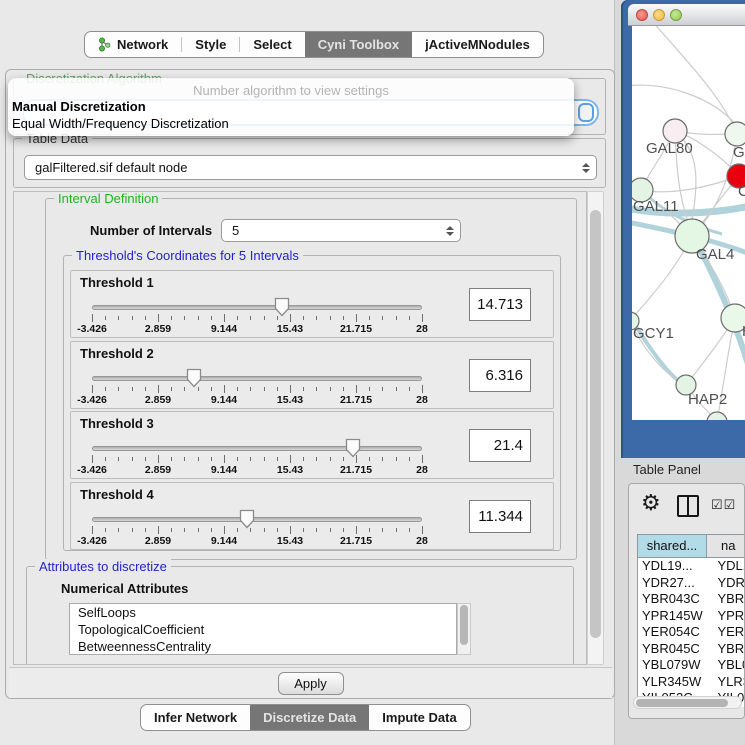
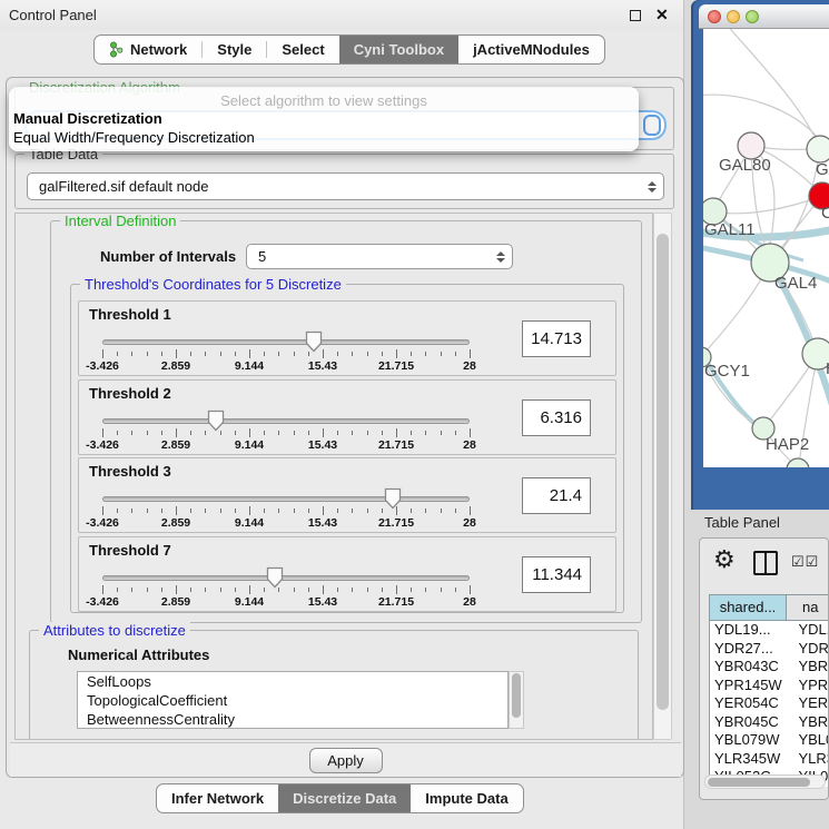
+ Control Panel
+ ✕
  Network
  Style
  Select
  Cyni Toolbox
  jActiveMNodules
  Discretization Algorithm
  Table Data
  galFiltered.sif default node
  Interval Definition
  Number of Intervals
  5
- Threshold's Coordinates for 5 Intervals
+ Threshold's Coordinates for 5 Discretize
  Threshold 1
  -3.426
  2.859
  9.144
  15.43
  21.715
  28
  14.713
  Threshold 2
  -3.426
  2.859
  9.144
  15.43
  21.715
  28
  6.316
  Threshold 3
  -3.426
  2.859
  9.144
  15.43
  21.715
  28
  21.4
- Threshold 4
+ Threshold 7
  -3.426
  2.859
  9.144
  15.43
  21.715
  28
  11.344
  Attributes to discretize
  Numerical Attributes
  SelfLoops
  TopologicalCoefficient
  BetweennessCentrality
  Apply
  Infer Network
  Discretize Data
  Impute Data
- Number algorithm to view settings
+ Select algorithm to view settings
  Manual Discretization
  Equal Width/Frequency Discretization
  GAL80
  C
  GAL11
  GAL4
  GCY1
  HAP2
  Table Panel
  ⚙
  ☑☑
  shared...
  na
  YDL19...
  YDL
  YDR27...
  YDR
  YBR043C
  YBR
  YPR145W
  YPR
  YER054C
  YER
  YBR045C
  YBR
  YBL079W
  YBL
  YLR345W
  YLR
